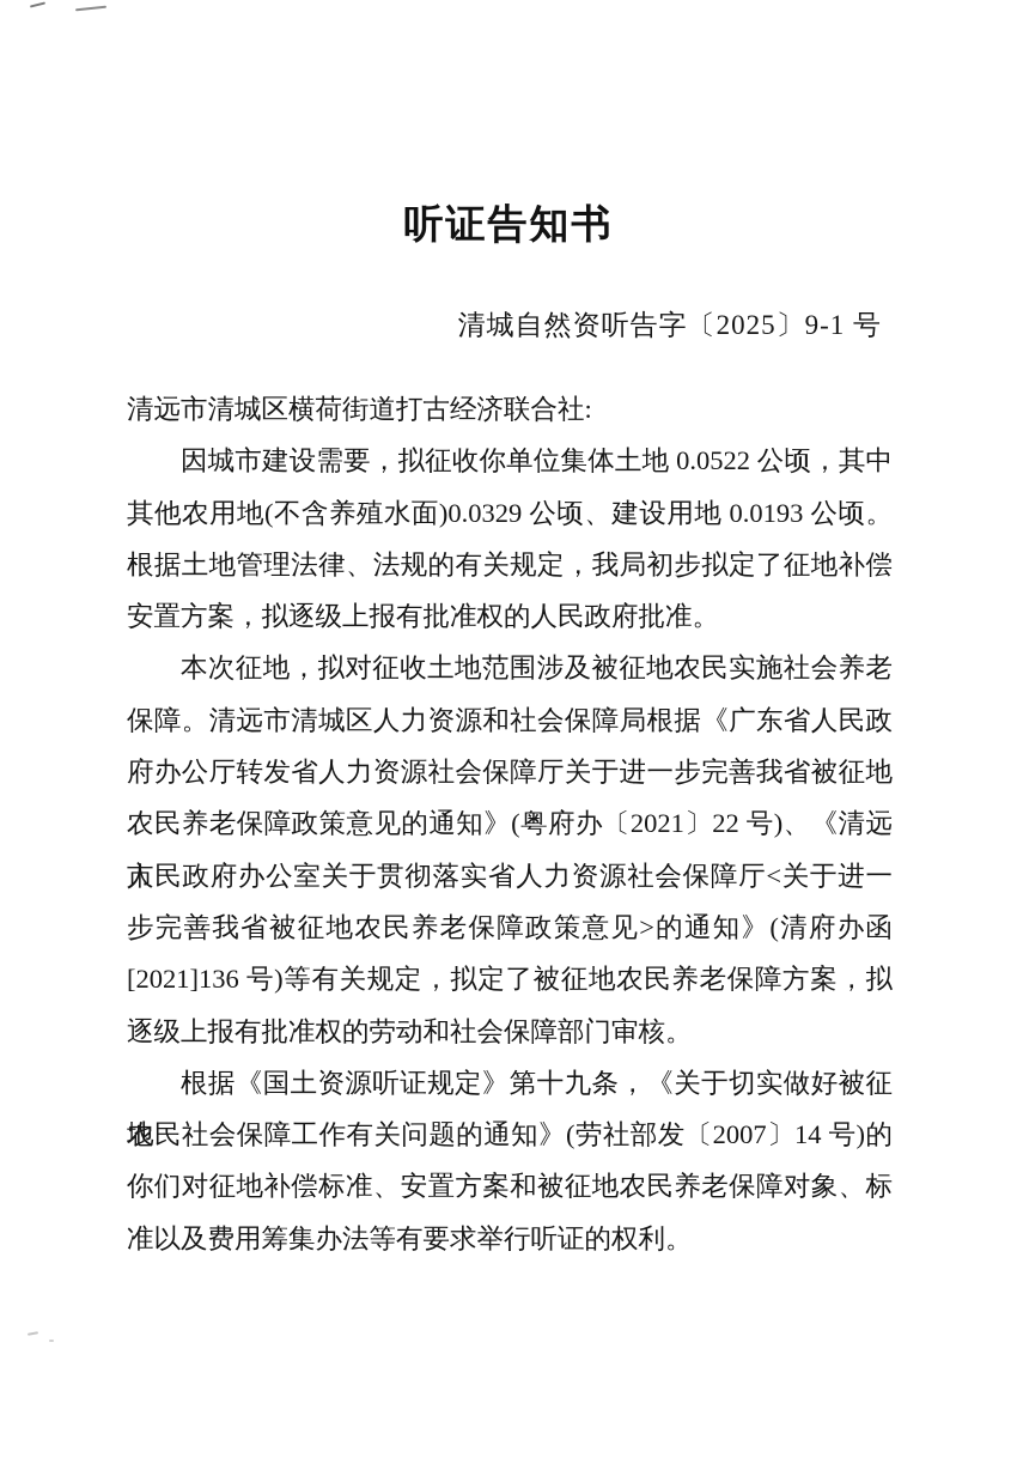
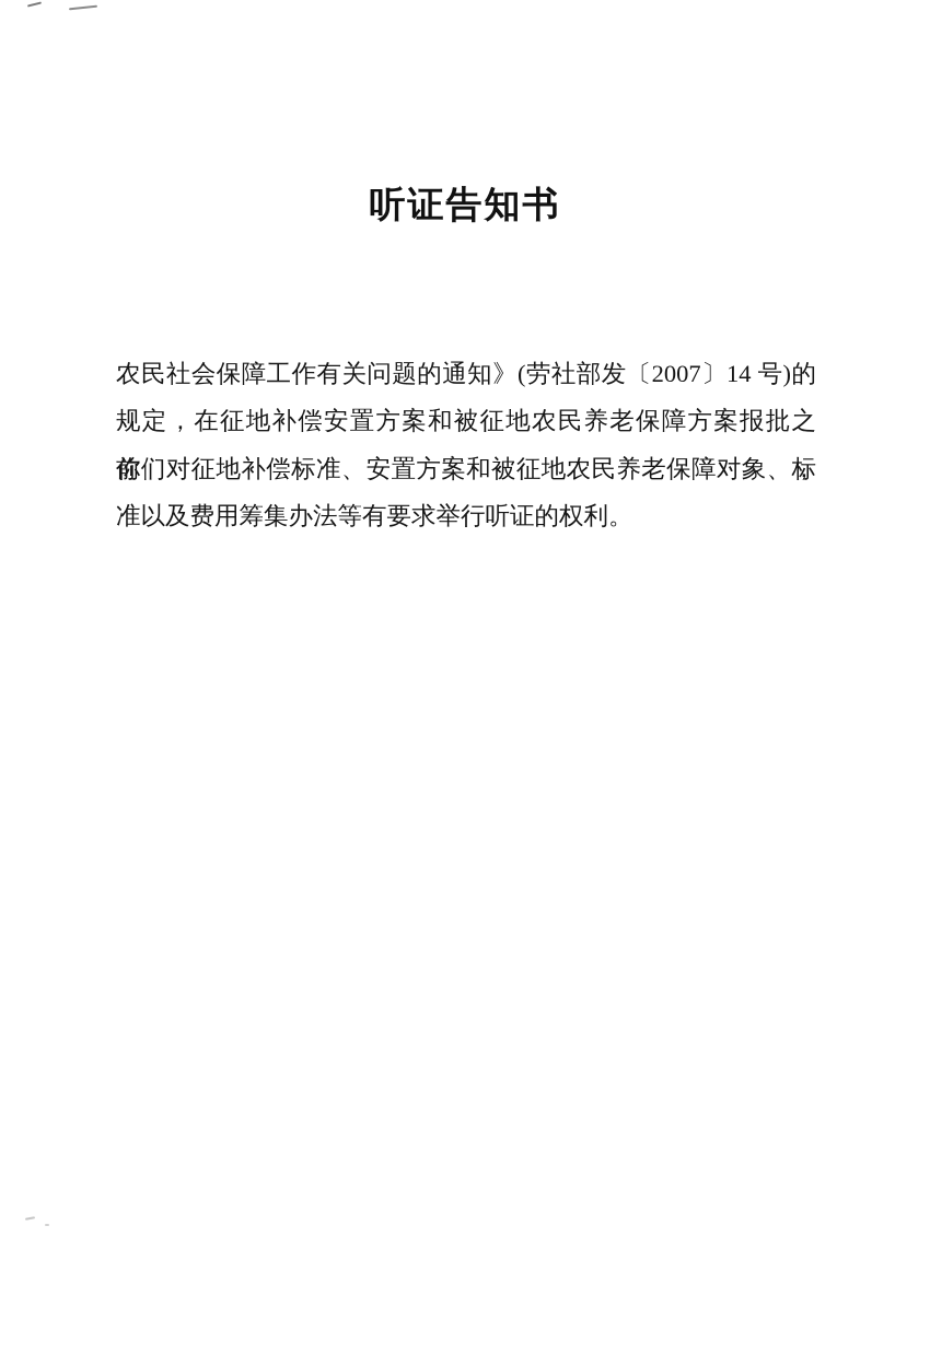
  听证告知书
- 清城自然资听告字〔2025〕9-1 号
- 清远市清城区横荷街道打古经济联合社:
- 因城市建设需要，拟征收你单位集体土地 0.0522 公顷，其中
- 其他农用地(不含养殖水面)0.0329 公顷、建设用地 0.0193 公顷。
- 根据土地管理法律、法规的有关规定，我局初步拟定了征地补偿
- 安置方案，拟逐级上报有批准权的人民政府批准。
- 本次征地，拟对征收土地范围涉及被征地农民实施社会养老
- 保障。清远市清城区人力资源和社会保障局根据《广东省人民政
- 府办公厅转发省人力资源社会保障厅关于进一步完善我省被征地
- 农民养老保障政策意见的通知》(粤府办〔2021〕22 号)、《清远市
- 人民政府办公室关于贯彻落实省人力资源社会保障厅<关于进一
- 步完善我省被征地农民养老保障政策意见>的通知》(清府办函
- [2021]136 号)等有关规定，拟定了被征地农民养老保障方案，拟
- 逐级上报有批准权的劳动和社会保障部门审核。
- 根据《国土资源听证规定》第十九条，《关于切实做好被征地
  农民社会保障工作有关问题的通知》(劳社部发〔2007〕14 号)的
+ 规定，在征地补偿安置方案和被征地农民养老保障方案报批之前，
  你们对征地补偿标准、安置方案和被征地农民养老保障对象、标
  准以及费用筹集办法等有要求举行听证的权利。
